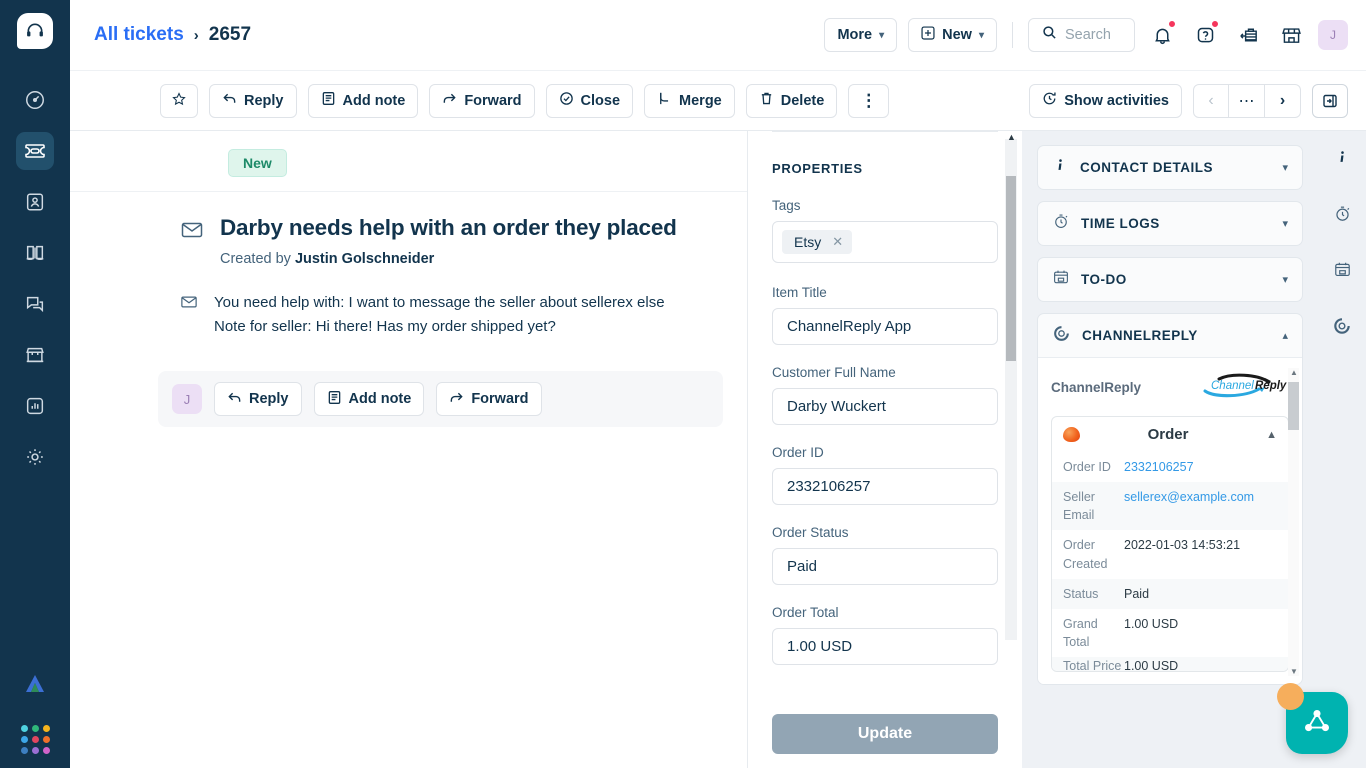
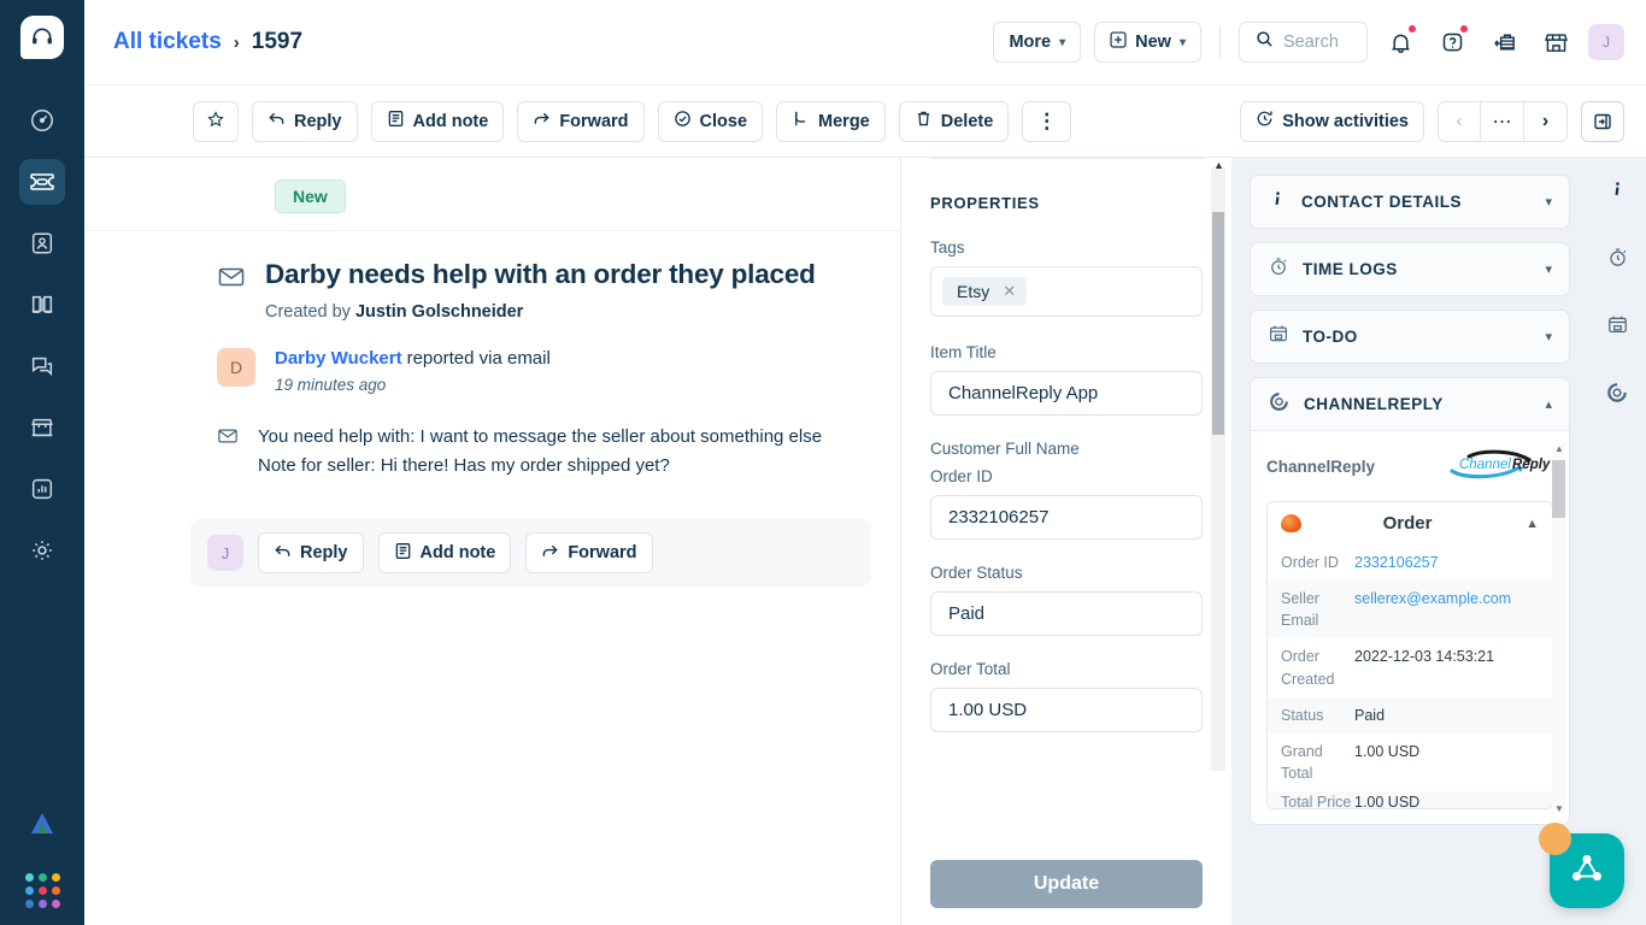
  All tickets
  ›
- 2657
+ 1597
  More
  ▾
  New
  ▾
  Search
  J
  Reply
  Add note
  Forward
  Close
  Merge
  Delete
  ⋮
  Show activities
  ‹
  ⋯
  ›
  New
  Darby needs help with an order they placed
  Created by Justin Golschneider
+ D
+ Darby Wuckert reported via email
+ 19 minutes ago
- You need help with: I want to message the seller about sellerex else
+ You need help with: I want to message the seller about something else
  Note for seller: Hi there! Has my order shipped yet?
  J
  Reply
  Add note
  Forward
  PROPERTIES
  Tags
  Etsy
  ✕
  Item Title
  ChannelReply App
  Customer Full Name
- Darby Wuckert
  Order ID
  2332106257
  Order Status
  Paid
  Order Total
  1.00 USD
  Update
  ▲
  CONTACT DETAILS
  ▾
  TIME LOGS
  ▾
  TO-DO
  ▾
  CHANNELREPLY
  ▴
  ChannelReply
  Channel
  Reply
  Order
  ▲
  Order ID
  2332106257
  Seller Email
  sellerex@example.com
  Order Created
- 2022-01-03 14:53:21
+ 2022-12-03 14:53:21
  Status
  Paid
  Grand Total
  1.00 USD
  Total Price
  1.00 USD
  ▲
  ▼
